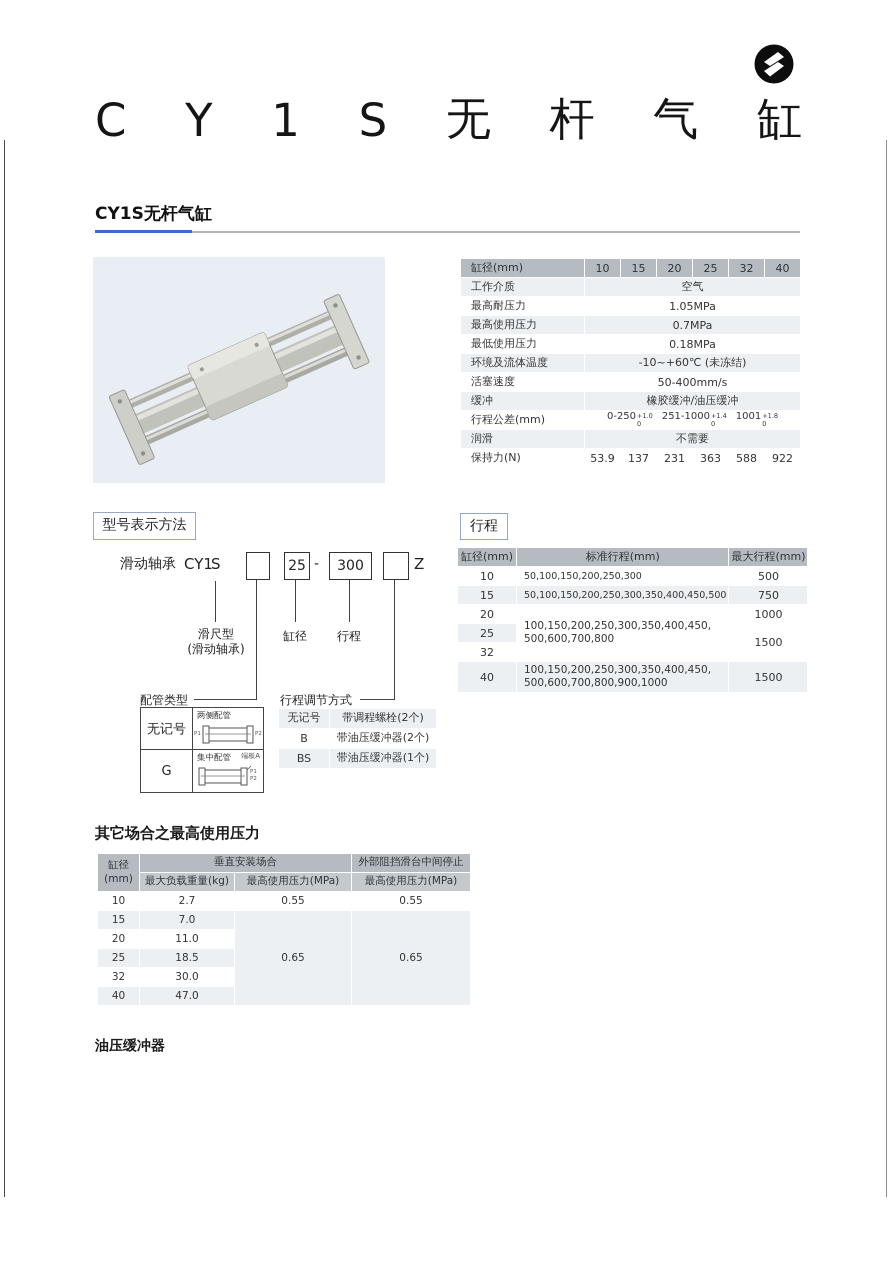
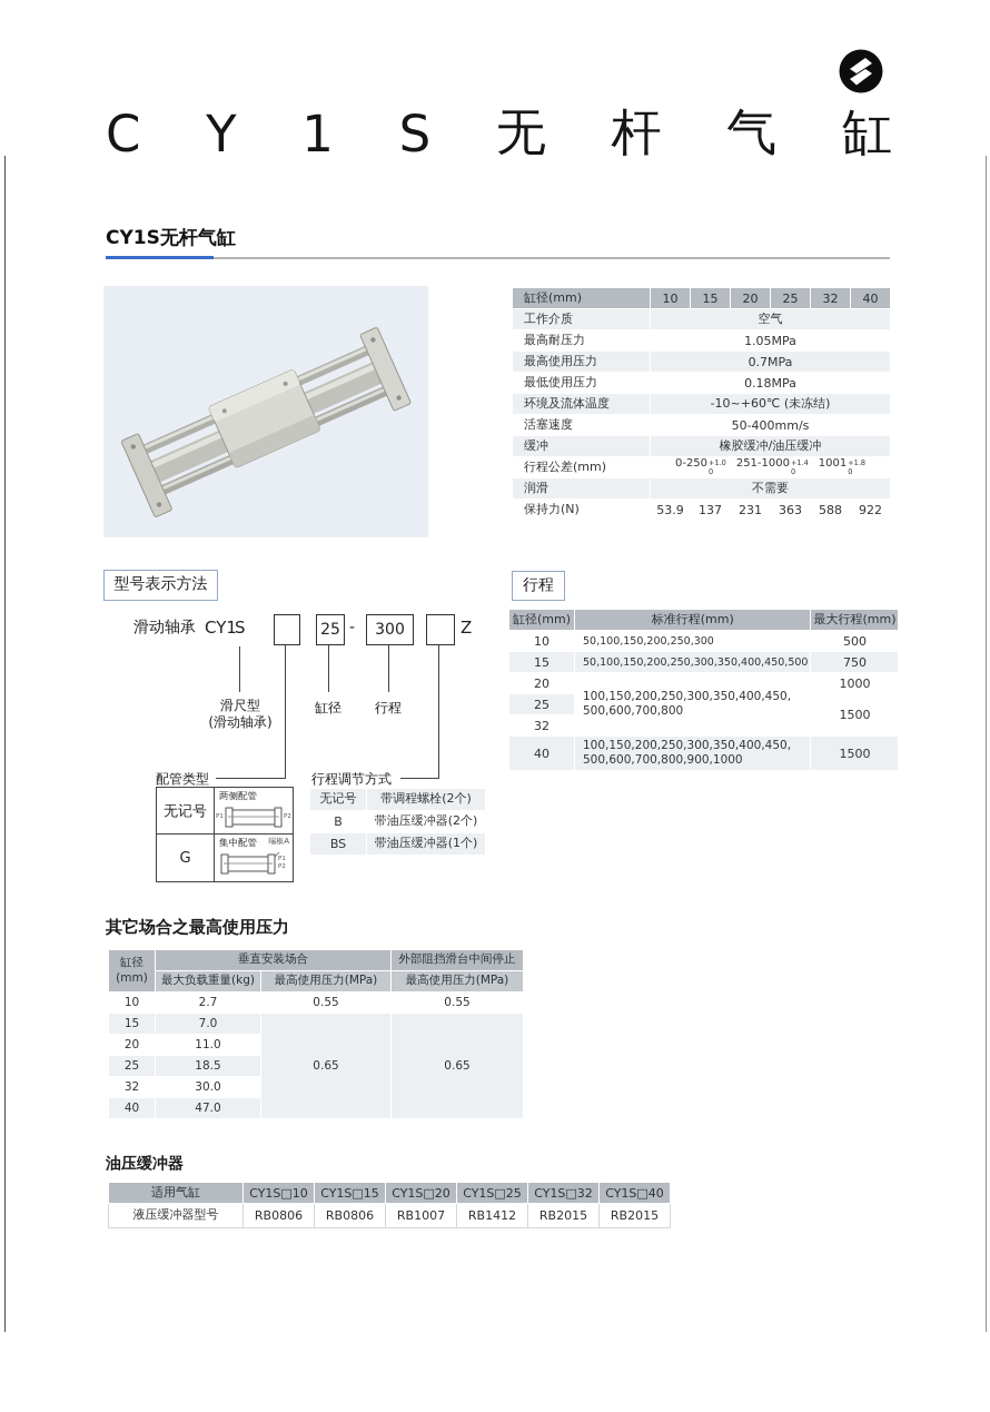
  C
  Y
  1
  S
  无
  杆
  气
  缸
  CY1S无杆气缸
  缸径(mm)	10	15	20	25	32	40
  工作介质	空气
  最高耐压力	1.05MPa
  最高使用压力	0.7MPa
  最低使用压力	0.18MPa
  环境及流体温度	-10~+60℃ (未冻结)
  活塞速度	50-400mm/s
  缓冲	橡胶缓冲/油压缓冲
  行程公差(mm)	0-250 +1.00 251-1000 +1.40 1001 +1.80
  润滑	不需要
  保持力(N)	53.9	137	231	363	588	922
  型号表示方法
  滑动轴承
  CY1
  S
  25
  -
  300
  Z
  滑尺型
  (滑动轴承)
  缸径
  行程
  配管类型
  行程调节方式
  无记号
  两侧配管
  G
  集中配管
  端板A
  无记号	带调程螺栓(2个)
  B	带油压缓冲器(2个)
  BS	带油压缓冲器(1个)
  行程
  缸径(mm)	标准行程(mm)	最大行程(mm)
  10	50,100,150,200,250,300	500
  15	50,100,150,200,250,300,350,400,450,500	750
  20	100,150,200,250,300,350,400,450, 500,600,700,800	1000
  25	1500
  32
  40	100,150,200,250,300,350,400,450, 500,600,700,800,900,1000	1500
  其它场合之最高使用压力
  缸径 (mm)	垂直安装场合	外部阻挡滑台中间停止
  最大负载重量(kg)	最高使用压力(MPa)	最高使用压力(MPa)
  10	2.7	0.55	0.55
  15	7.0	0.65	0.65
  20	11.0
  25	18.5
  32	30.0
  40	47.0
  油压缓冲器
+ 适用气缸	CY1S□10	CY1S□15	CY1S□20	CY1S□25	CY1S□32	CY1S□40
+ 液压缓冲器型号	RB0806	RB0806	RB1007	RB1412	RB2015	RB2015
